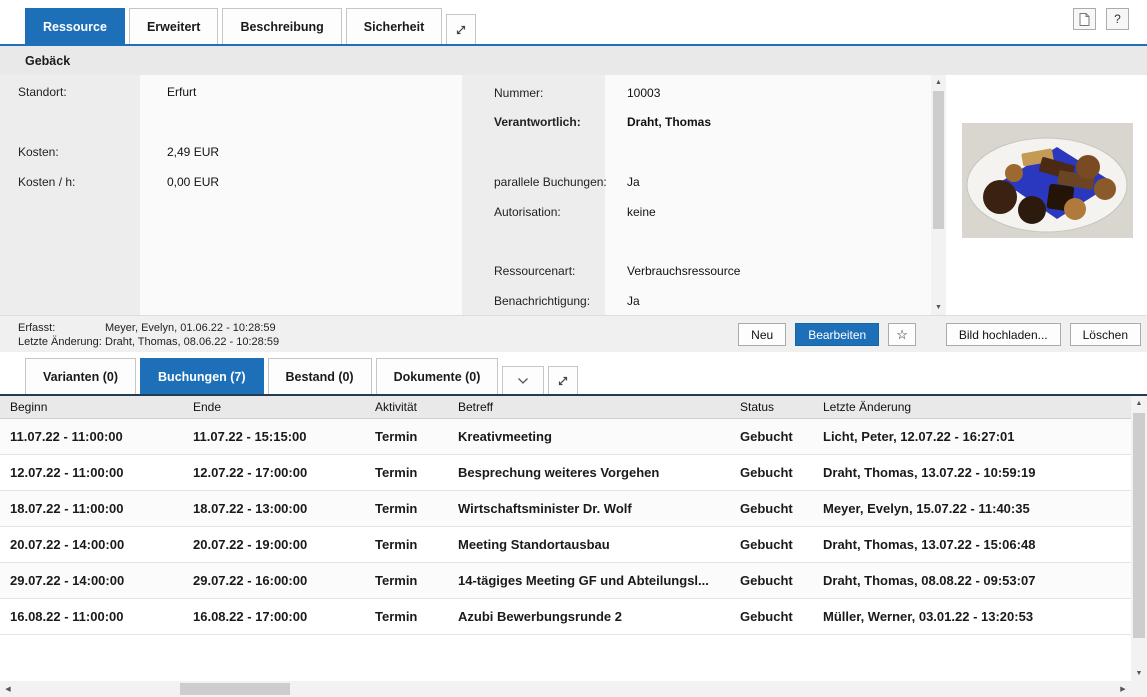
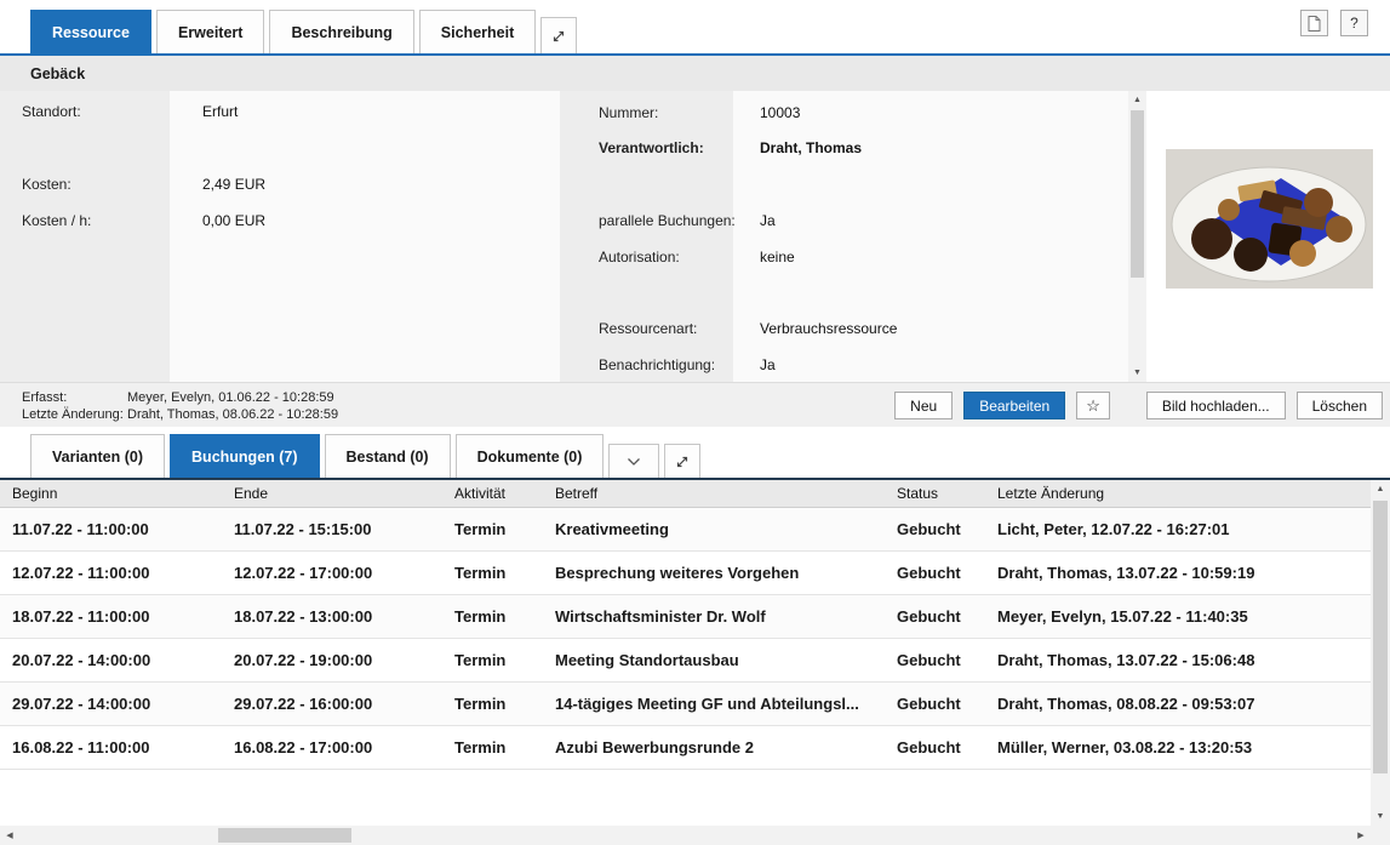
  Ressource
  Erweitert
  Beschreibung
  Sicherheit
  ?
  Gebäck
  Standort:
  Erfurt
  Kosten:
  2,49 EUR
  Kosten / h:
  0,00 EUR
  Nummer:
  10003
  Verantwortlich:
  Draht, Thomas
  parallele Buchungen:
  Ja
  Autorisation:
  keine
  Ressourcenart:
  Verbrauchsressource
  Benachrichtigung:
  Ja
  Erfasst:
  Meyer, Evelyn, 01.06.22 - 10:28:59
  Letzte Änderung:
  Draht, Thomas, 08.06.22 - 10:28:59
  Neu
  Bearbeiten
  ☆
  Bild hochladen...
  Löschen
  Varianten (0)
  Buchungen (7)
  Bestand (0)
  Dokumente (0)
  Beginn
  Ende
  Aktivität
  Betreff
  Status
  Letzte Änderung
  11.07.22 - 11:00:00
  11.07.22 - 15:15:00
  Termin
  Kreativmeeting
  Gebucht
  Licht, Peter, 12.07.22 - 16:27:01
  12.07.22 - 11:00:00
  12.07.22 - 17:00:00
  Termin
  Besprechung weiteres Vorgehen
  Gebucht
  Draht, Thomas, 13.07.22 - 10:59:19
  18.07.22 - 11:00:00
  18.07.22 - 13:00:00
  Termin
  Wirtschaftsminister Dr. Wolf
  Gebucht
  Meyer, Evelyn, 15.07.22 - 11:40:35
  20.07.22 - 14:00:00
  20.07.22 - 19:00:00
  Termin
  Meeting Standortausbau
  Gebucht
  Draht, Thomas, 13.07.22 - 15:06:48
  29.07.22 - 14:00:00
  29.07.22 - 16:00:00
  Termin
  14-tägiges Meeting GF und Abteilungsl...
  Gebucht
  Draht, Thomas, 08.08.22 - 09:53:07
  16.08.22 - 11:00:00
  16.08.22 - 17:00:00
  Termin
  Azubi Bewerbungsrunde 2
  Gebucht
- Müller, Werner, 03.01.22 - 13:20:53
+ Müller, Werner, 03.08.22 - 13:20:53
